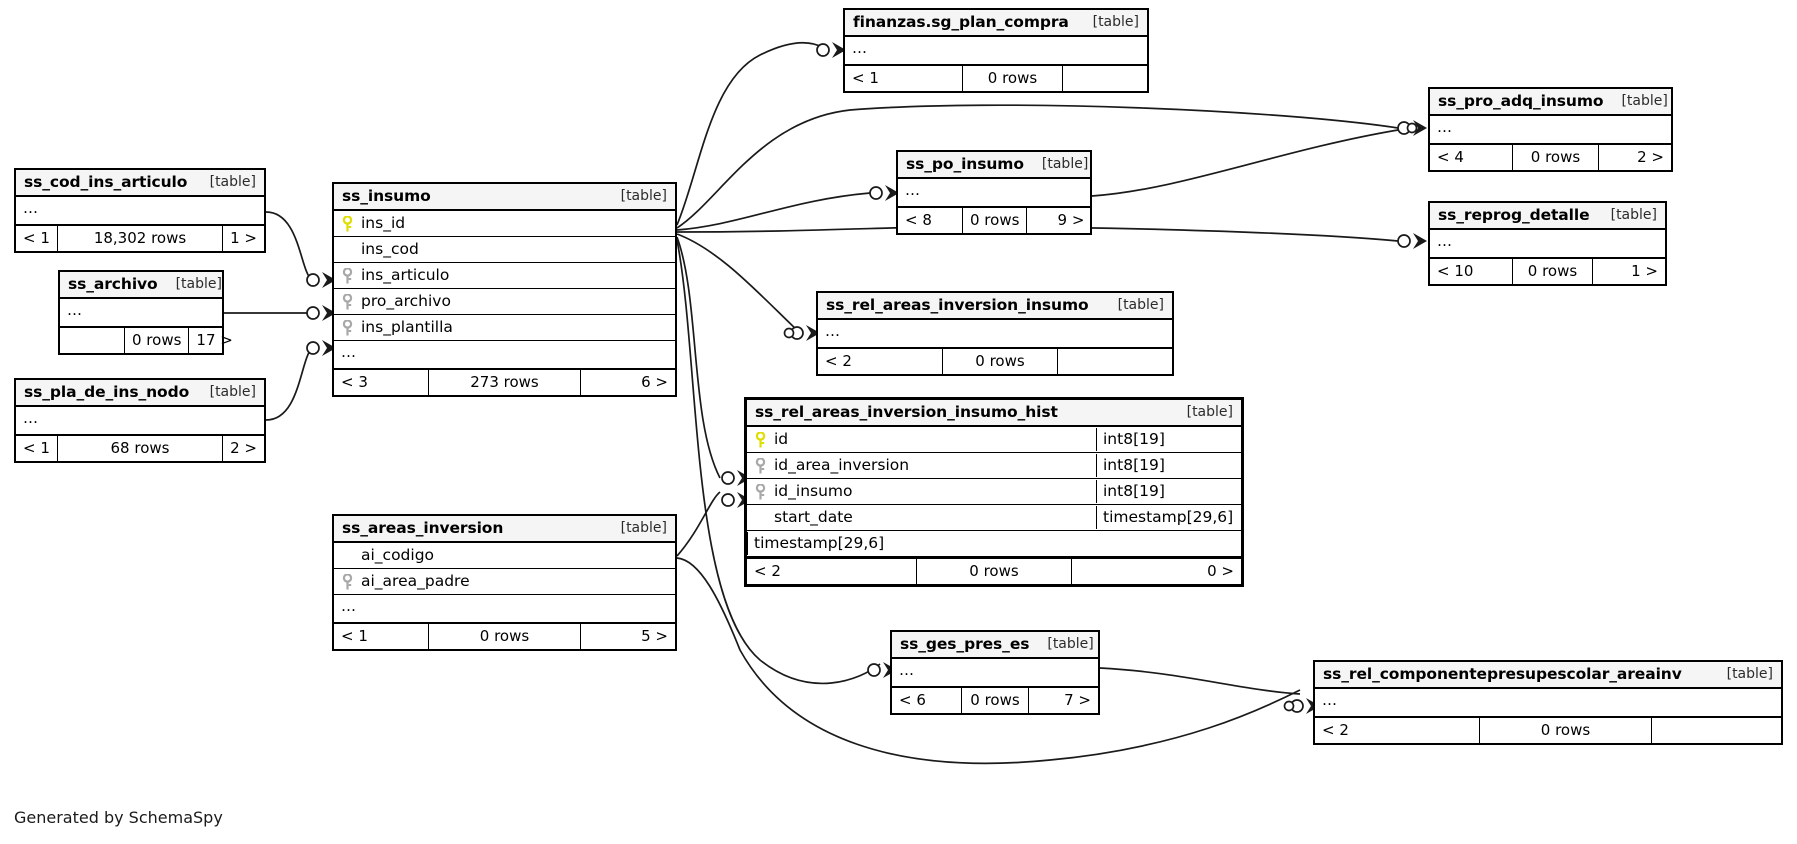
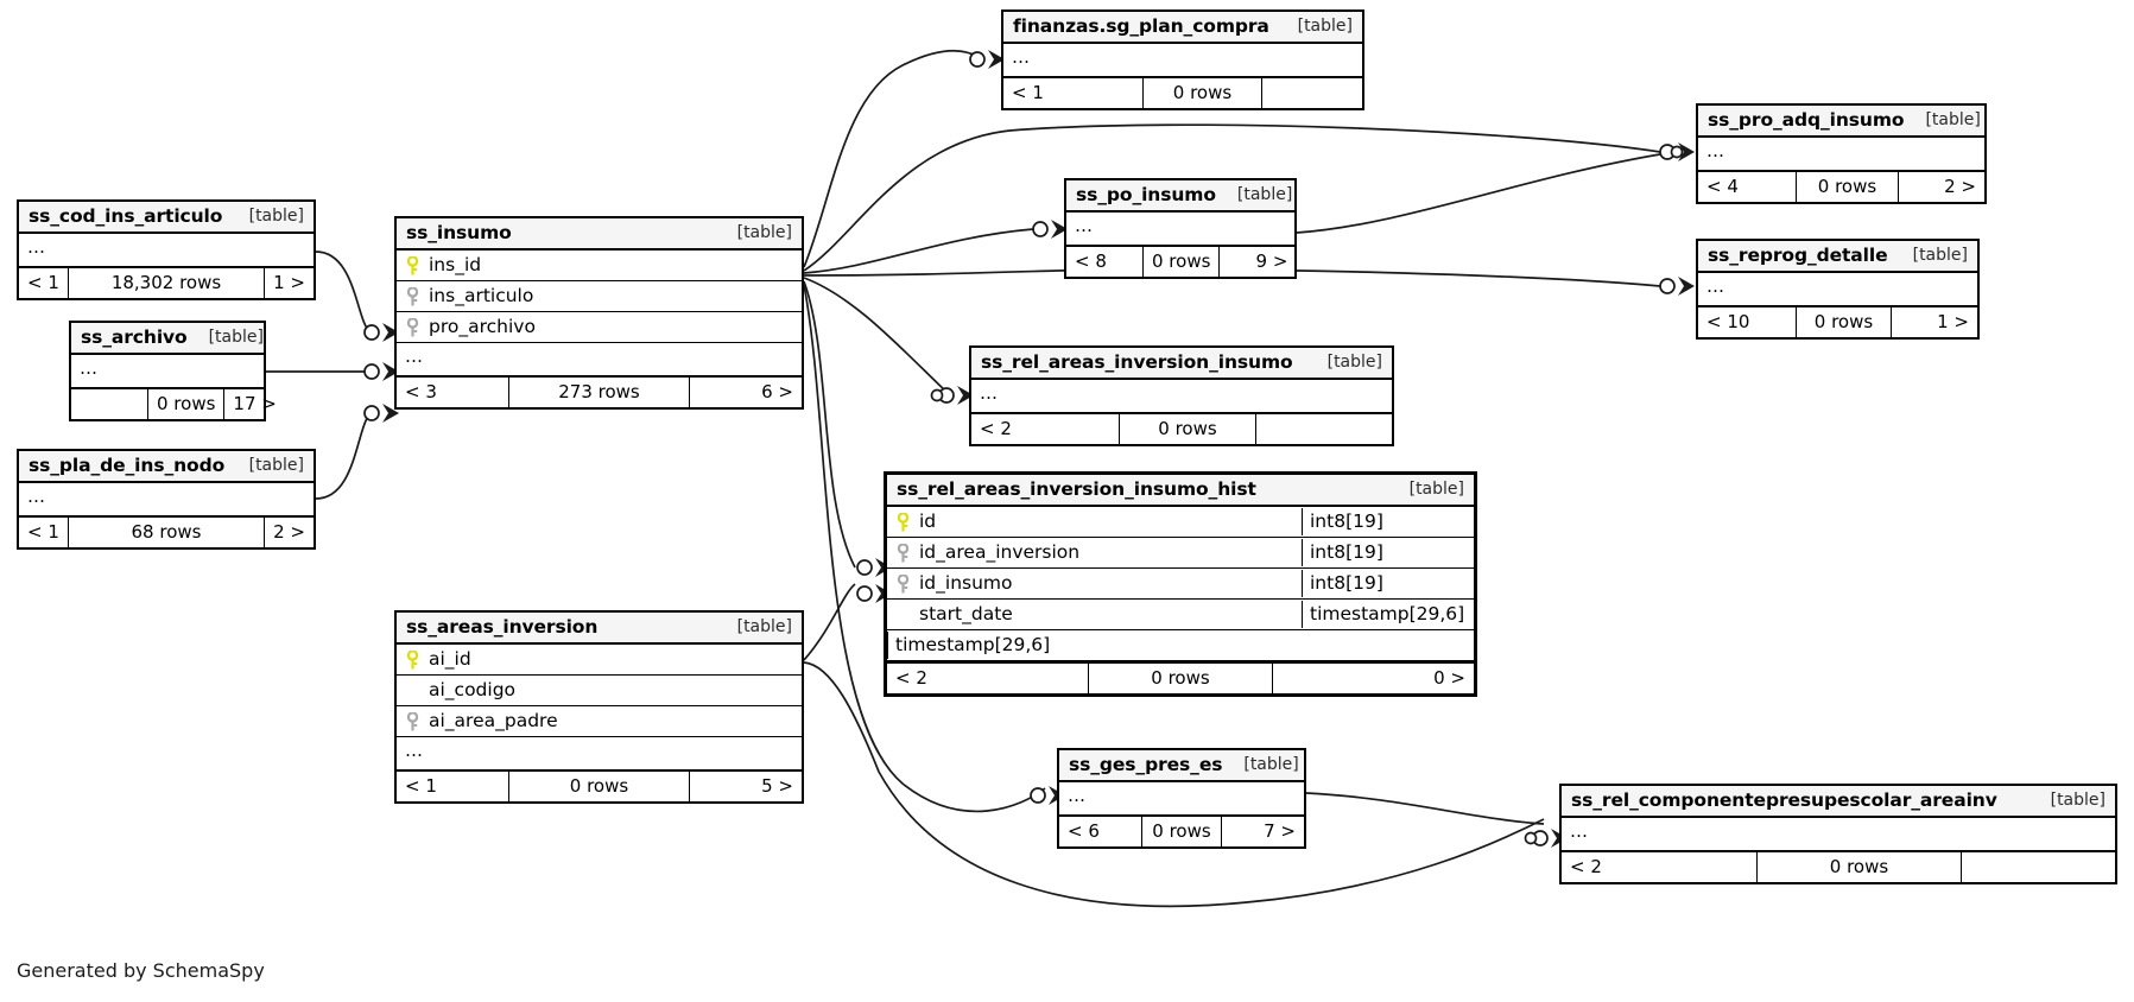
  ss_cod_ins_articulo
  [table]
  …
  < 1
  18,302 rows
  1 >
  ss_archivo
  [table]
  …
  0 rows
  17 >
  ss_pla_de_ins_nodo
  [table]
  …
  < 1
  68 rows
  2 >
  ss_insumo
  [table]
  ins_id
- ins_cod
  ins_articulo
  pro_archivo
- ins_plantilla
  …
  < 3
  273 rows
  6 >
  ss_areas_inversion
  [table]
+ ai_id
  ai_codigo
  ai_area_padre
  …
  < 1
  0 rows
  5 >
  finanzas.sg_plan_compra
  [table]
  …
  < 1
  0 rows
  ss_po_insumo
  [table]
  …
  < 8
  0 rows
  9 >
  ss_pro_adq_insumo
  [table]
  …
  < 4
  0 rows
  2 >
  ss_reprog_detalle
  [table]
  …
  < 10
  0 rows
  1 >
  ss_rel_areas_inversion_insumo
  [table]
  …
  < 2
  0 rows
  ss_rel_areas_inversion_insumo_hist
  [table]
  id
  int8[19]
  id_area_inversion
  int8[19]
  id_insumo
  int8[19]
  start_date
  timestamp[29,6]
  timestamp[29,6]
  < 2
  0 rows
  0 >
  ss_ges_pres_es
  [table]
  …
  < 6
  0 rows
  7 >
  ss_rel_componentepresupescolar_areainv
  [table]
  …
  < 2
  0 rows
  Generated by SchemaSpy
